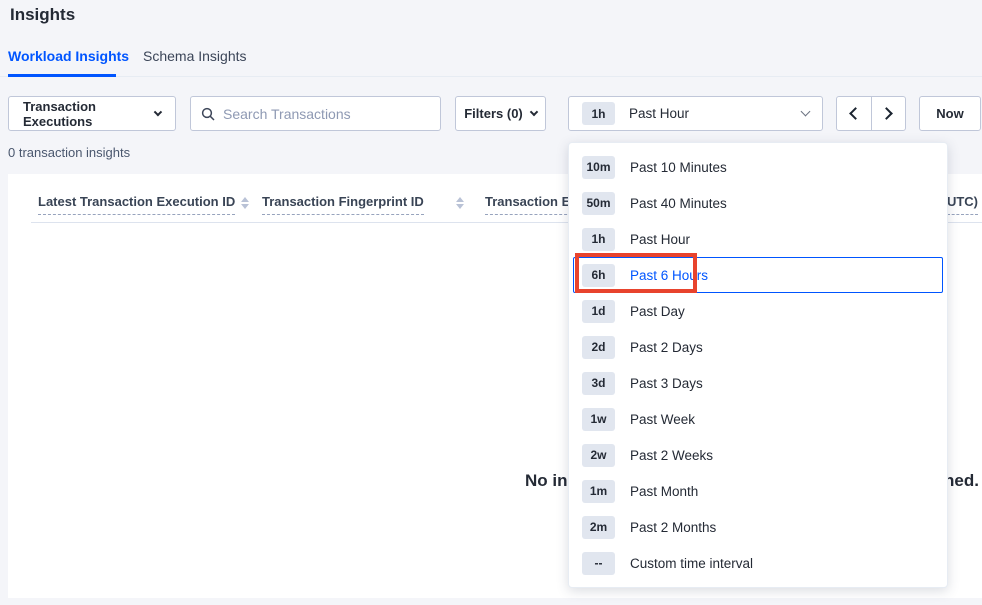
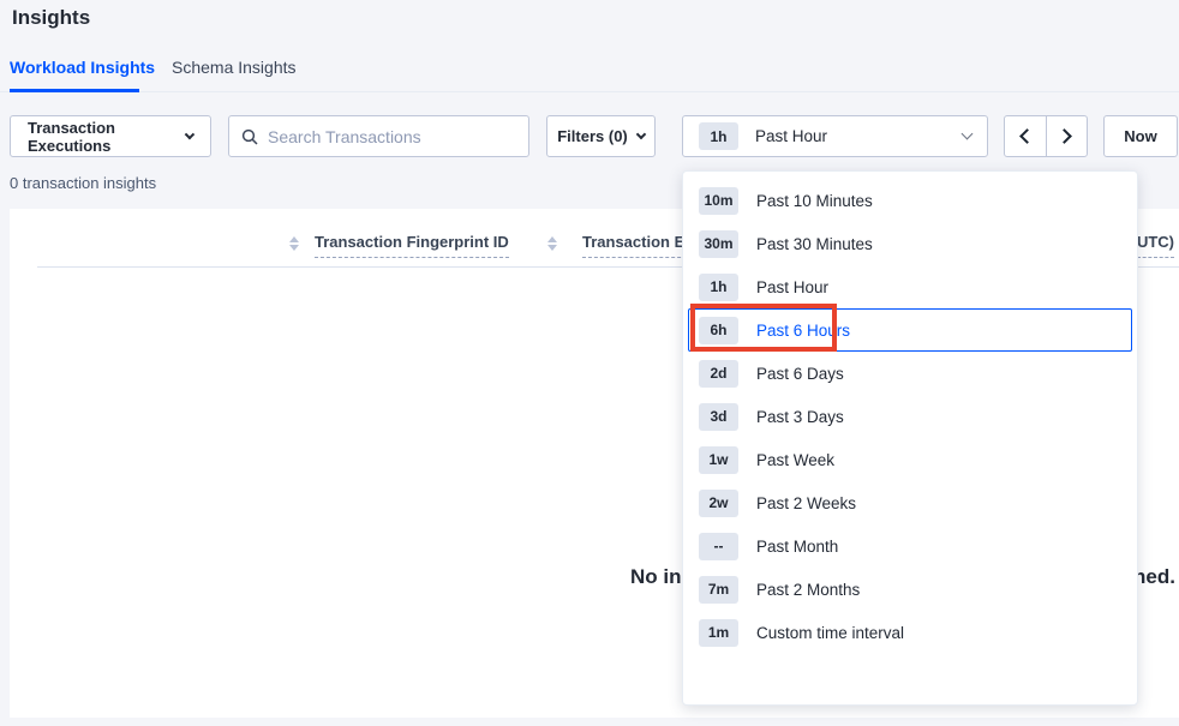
  Insights
  Workload Insights
  Schema Insights
  Transaction Executions
  Search Transactions
  Filters (0)
  1h
  Past Hour
  Now
  0 transaction insights
- Latest Transaction Execution ID
  Transaction Fingerprint ID
  Transaction E
  UTC)
  No in
  ned.
  10m
  Past 10 Minutes
- 50m
+ 30m
- Past 40 Minutes
+ Past 30 Minutes
  1h
  Past Hour
  6h
  Past 6 Hours
- 1d
- Past Day
  2d
- Past 2 Days
+ Past 6 Days
  3d
  Past 3 Days
  1w
  Past Week
  2w
  Past 2 Weeks
- 1m
+ --
  Past Month
- 2m
+ 7m
  Past 2 Months
- --
+ 1m
  Custom time interval
